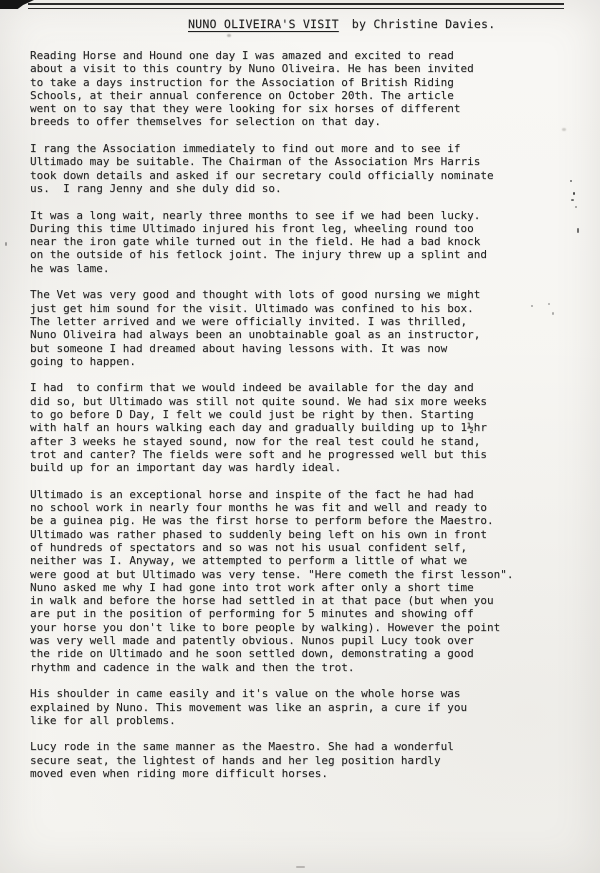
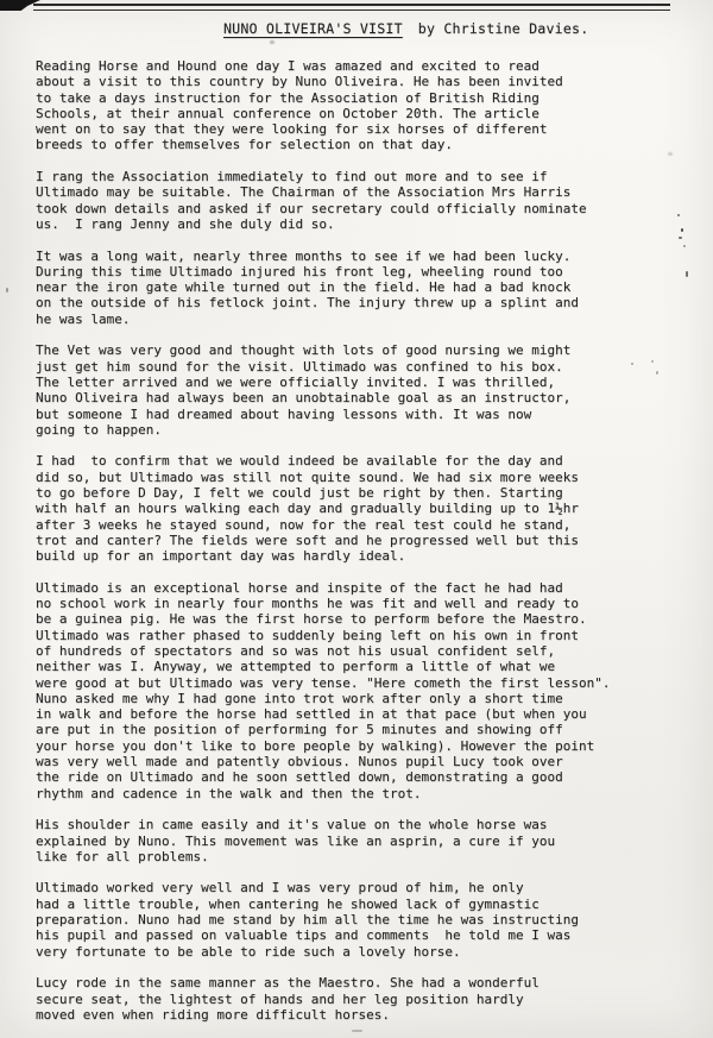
  NUNO OLIVEIRA'S VISIT by Christine Davies.
  Reading Horse and Hound one day I was amazed and excited to read
  about a visit to this country by Nuno Oliveira. He has been invited
  to take a days instruction for the Association of British Riding
  Schools, at their annual conference on October 20th. The article
  went on to say that they were looking for six horses of different
  breeds to offer themselves for selection on that day.
  I rang the Association immediately to find out more and to see if
  Ultimado may be suitable. The Chairman of the Association Mrs Harris
  took down details and asked if our secretary could officially nominate
  us. I rang Jenny and she duly did so.
  It was a long wait, nearly three months to see if we had been lucky.
  During this time Ultimado injured his front leg, wheeling round too
  near the iron gate while turned out in the field. He had a bad knock
  on the outside of his fetlock joint. The injury threw up a splint and
  he was lame.
  The Vet was very good and thought with lots of good nursing we might
  just get him sound for the visit. Ultimado was confined to his box.
  The letter arrived and we were officially invited. I was thrilled,
  Nuno Oliveira had always been an unobtainable goal as an instructor,
  but someone I had dreamed about having lessons with. It was now
  going to happen.
  I had to confirm that we would indeed be available for the day and
  did so, but Ultimado was still not quite sound. We had six more weeks
  to go before D Day, I felt we could just be right by then. Starting
  with half an hours walking each day and gradually building up to 1½hr
  after 3 weeks he stayed sound, now for the real test could he stand,
  trot and canter? The fields were soft and he progressed well but this
  build up for an important day was hardly ideal.
  Ultimado is an exceptional horse and inspite of the fact he had had
  no school work in nearly four months he was fit and well and ready to
  be a guinea pig. He was the first horse to perform before the Maestro.
  Ultimado was rather phased to suddenly being left on his own in front
  of hundreds of spectators and so was not his usual confident self,
  neither was I. Anyway, we attempted to perform a little of what we
  were good at but Ultimado was very tense. "Here cometh the first lesson".
  Nuno asked me why I had gone into trot work after only a short time
  in walk and before the horse had settled in at that pace (but when you
  are put in the position of performing for 5 minutes and showing off
  your horse you don't like to bore people by walking). However the point
  was very well made and patently obvious. Nunos pupil Lucy took over
  the ride on Ultimado and he soon settled down, demonstrating a good
  rhythm and cadence in the walk and then the trot.
  His shoulder in came easily and it's value on the whole horse was
  explained by Nuno. This movement was like an asprin, a cure if you
  like for all problems.
+ Ultimado worked very well and I was very proud of him, he only
+ had a little trouble, when cantering he showed lack of gymnastic
+ preparation. Nuno had me stand by him all the time he was instructing
+ his pupil and passed on valuable tips and comments he told me I was
+ very fortunate to be able to ride such a lovely horse.
  Lucy rode in the same manner as the Maestro. She had a wonderful
  secure seat, the lightest of hands and her leg position hardly
  moved even when riding more difficult horses.
